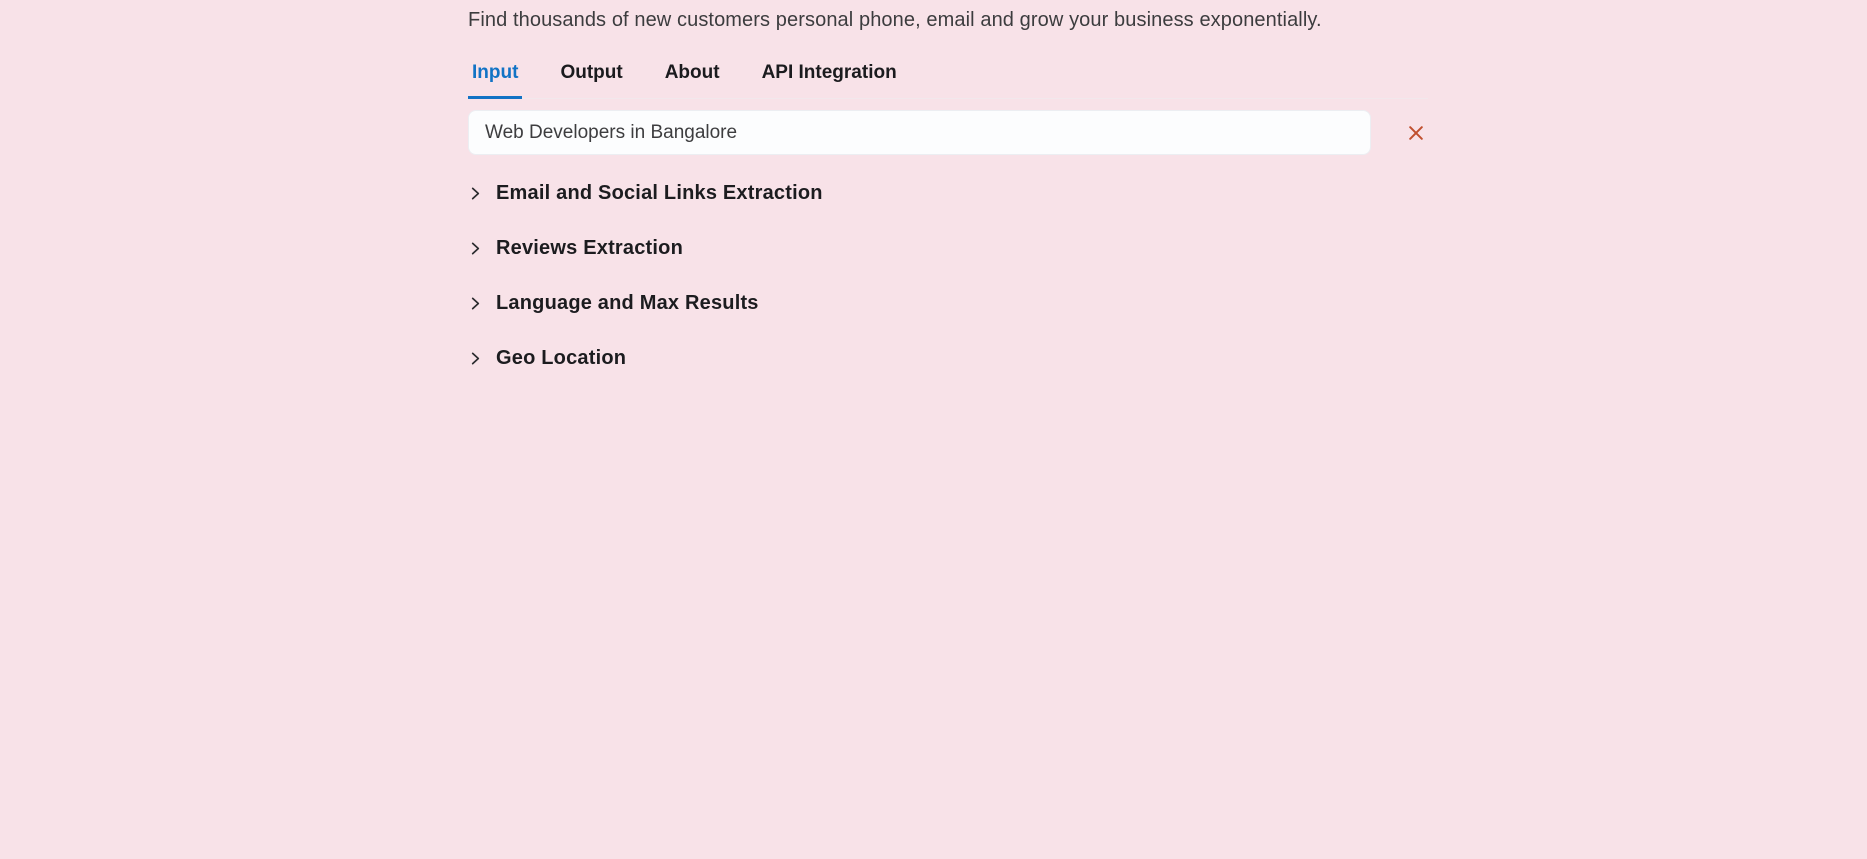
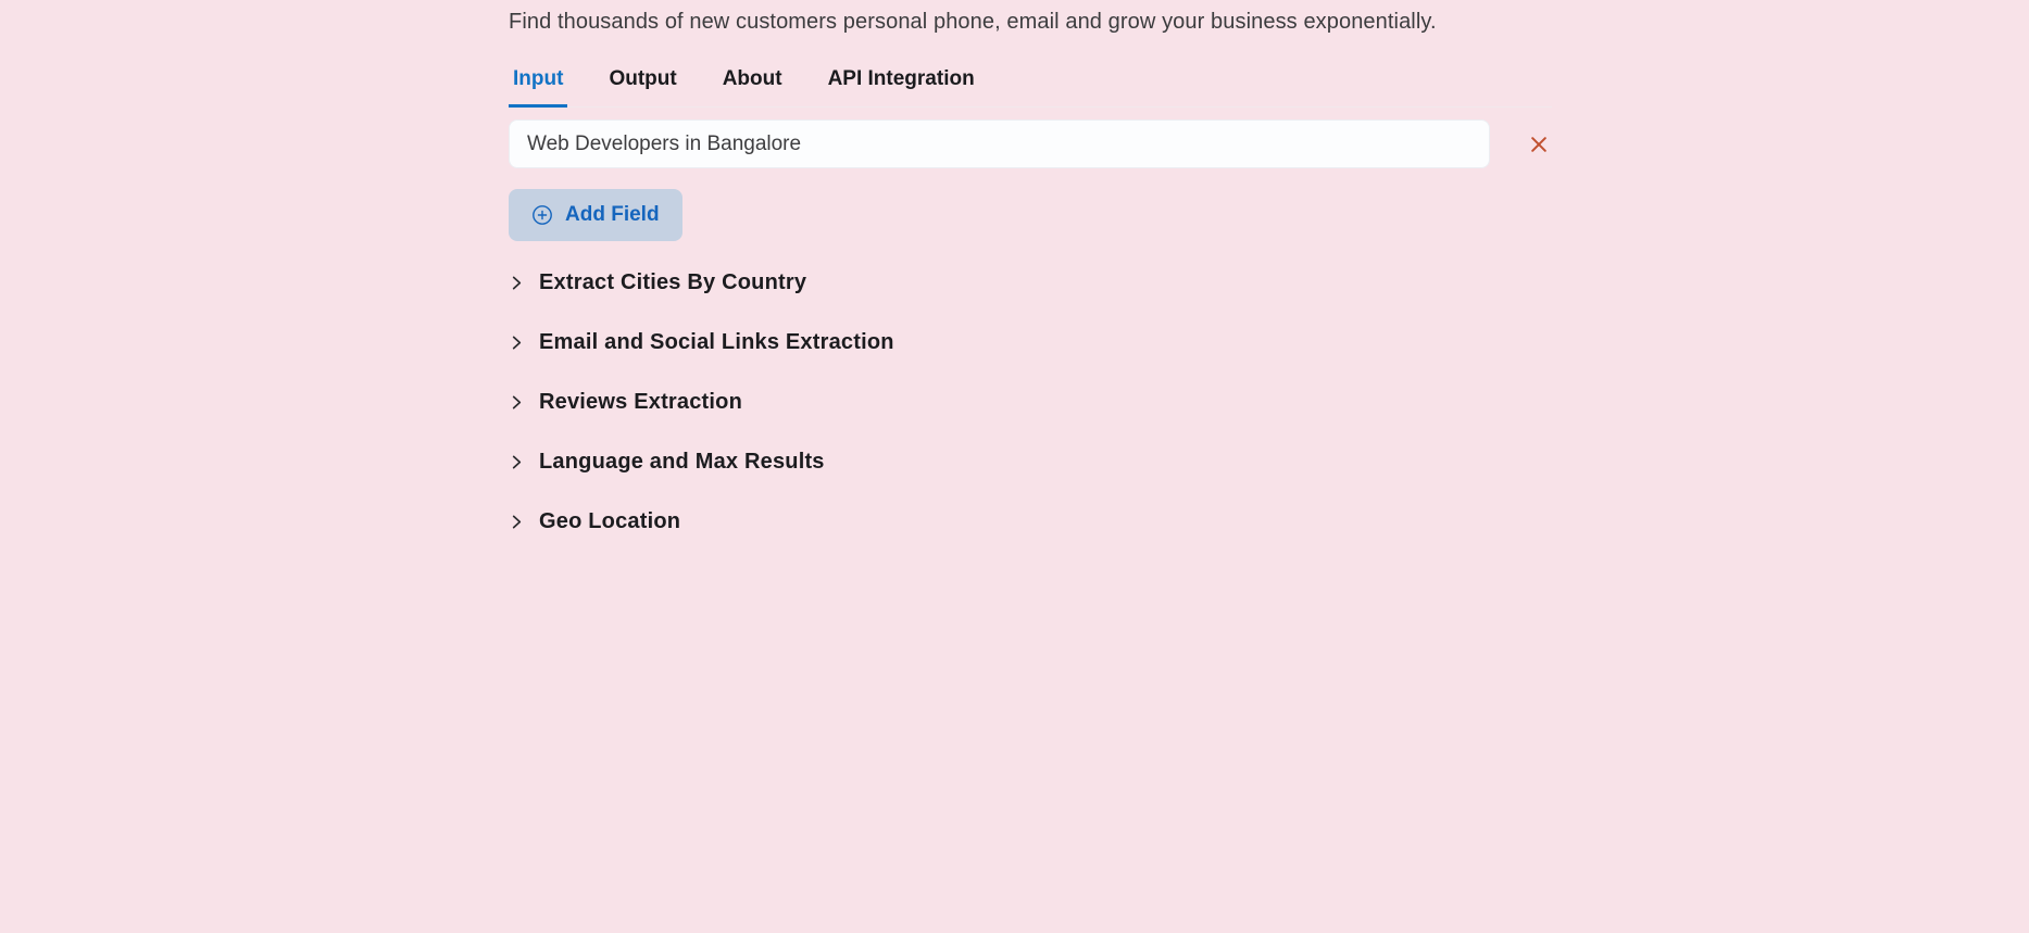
  Find thousands of new customers personal phone, email and grow your business exponentially.
  Input
  Output
  About
  API Integration
  Web Developers in Bangalore
+ Add Field
+ Extract Cities By Country
  Email and Social Links Extraction
  Reviews Extraction
  Language and Max Results
  Geo Location
